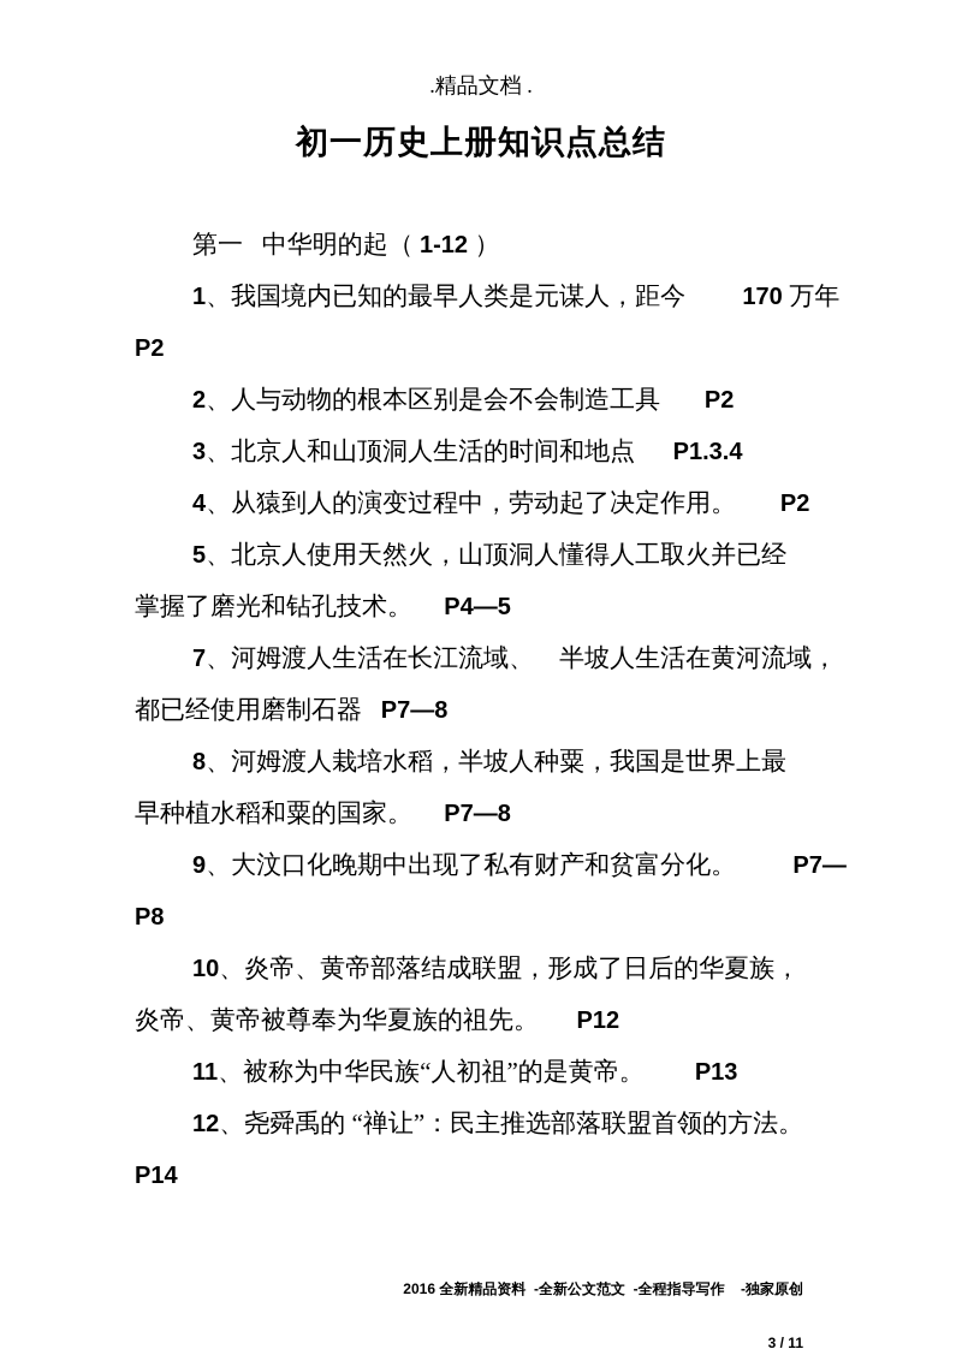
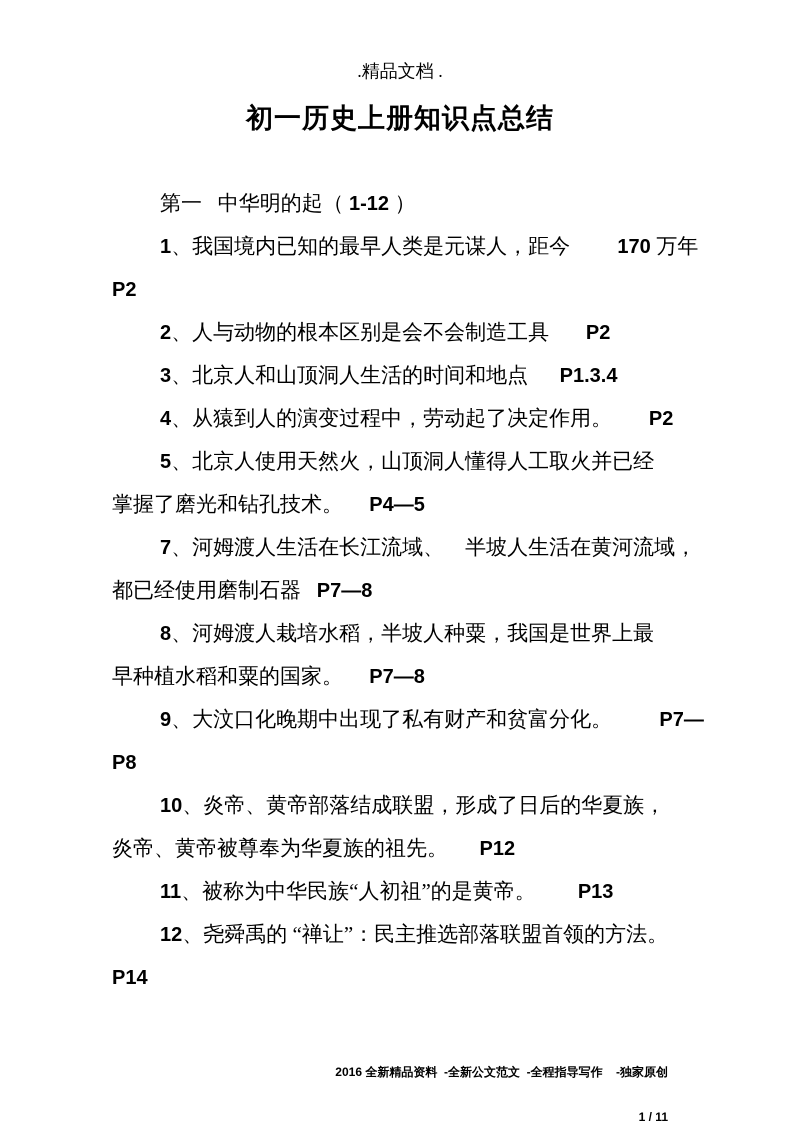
  .精品文档 .
  初一历史上册知识点总结
  第一 中华明的起（ 1-12 ）
  1、我国境内已知的最早人类是元谋人，距今 170 万年
  P2
  2、人与动物的根本区别是会不会制造工具 P2
  3、北京人和山顶洞人生活的时间和地点 P1.3.4
  4、从猿到人的演变过程中，劳动起了决定作用。 P2
  5、北京人使用天然火，山顶洞人懂得人工取火并已经
  掌握了磨光和钻孔技术。 P4—5
  7、河姆渡人生活在长江流域、 半坡人生活在黄河流域，
  都已经使用磨制石器 P7—8
  8、河姆渡人栽培水稻，半坡人种粟，我国是世界上最
  早种植水稻和粟的国家。 P7—8
  9、大汶口化晚期中出现了私有财产和贫富分化。 P7—
  P8
  10、炎帝、黄帝部落结成联盟，形成了日后的华夏族，
  炎帝、黄帝被尊奉为华夏族的祖先。 P12
  11、被称为中华民族“人初祖”的是黄帝。 P13
  12、尧舜禹的 “禅让”：民主推选部落联盟首领的方法。
  P14
  2016 全新精品资料 -全新公文范文 -全程指导写作 -独家原创
- 3 / 11
+ 1 / 11
